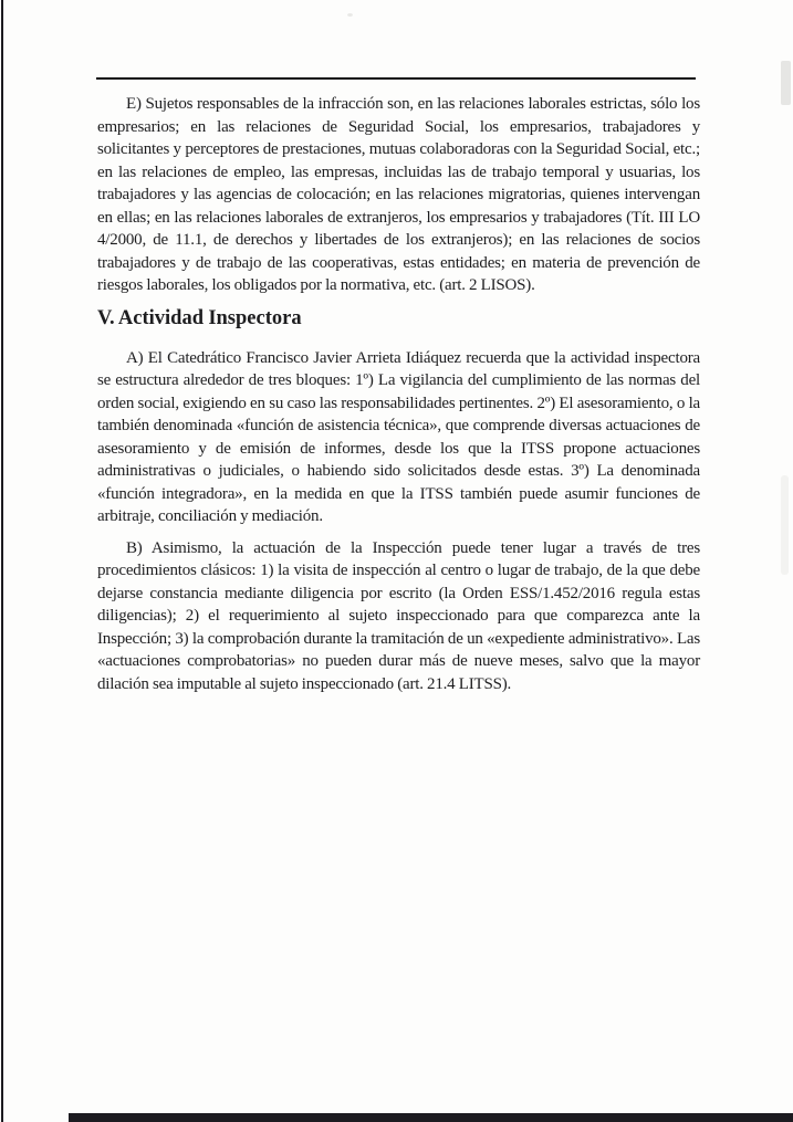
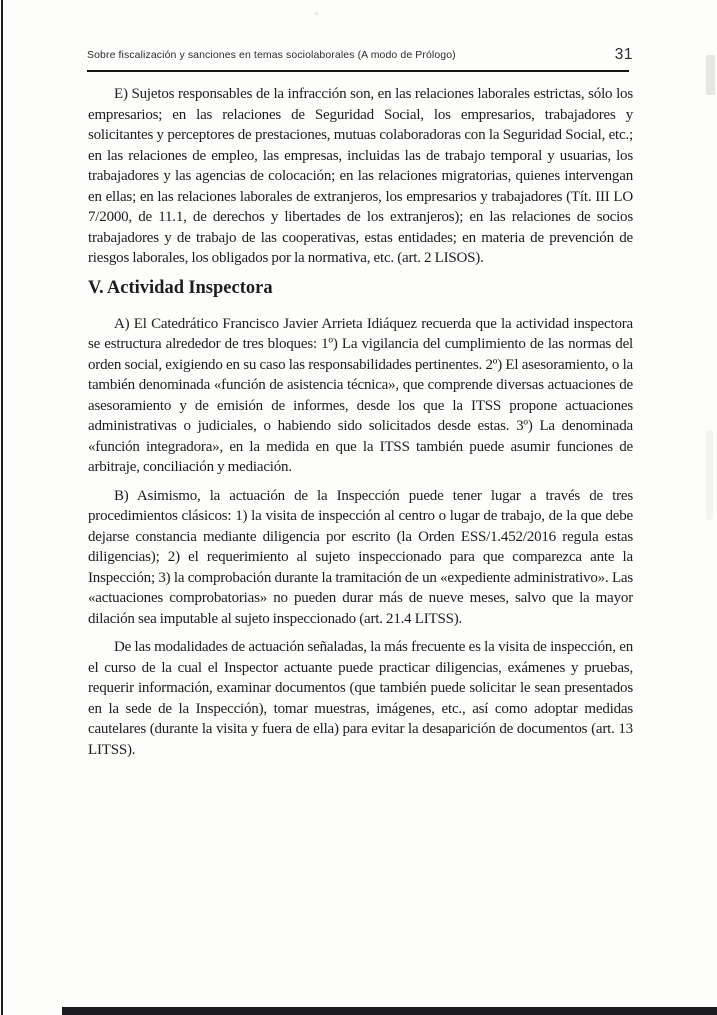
+ Sobre fiscalización y sanciones en temas sociolaborales (A modo de Prólogo)
+ 31
- E) Sujetos responsables de la infracción son, en las relaciones laborales estrictas, sólo los empresarios; en las relaciones de Seguridad Social, los empresarios, trabajadores y solicitantes y perceptores de prestaciones, mutuas colaboradoras con la Seguridad Social, etc.; en las relaciones de empleo, las empresas, incluidas las de trabajo temporal y usuarias, los trabajadores y las agencias de colocación; en las relaciones migratorias, quienes intervengan en ellas; en las relaciones laborales de extranjeros, los empresarios y trabajadores (Tít. III LO 4/2000, de 11.1, de derechos y libertades de los extranjeros); en las relaciones de socios trabajadores y de trabajo de las cooperativas, estas entidades; en materia de prevención de riesgos laborales, los obligados por la normativa, etc. (art. 2 LISOS).
+ E) Sujetos responsables de la infracción son, en las relaciones laborales estrictas, sólo los empresarios; en las relaciones de Seguridad Social, los empresarios, trabajadores y solicitantes y perceptores de prestaciones, mutuas colaboradoras con la Seguridad Social, etc.; en las relaciones de empleo, las empresas, incluidas las de trabajo temporal y usuarias, los trabajadores y las agencias de colocación; en las relaciones migratorias, quienes intervengan en ellas; en las relaciones laborales de extranjeros, los empresarios y trabajadores (Tít. III LO 7/2000, de 11.1, de derechos y libertades de los extranjeros); en las relaciones de socios trabajadores y de trabajo de las cooperativas, estas entidades; en materia de prevención de riesgos laborales, los obligados por la normativa, etc. (art. 2 LISOS).
  V. Actividad Inspectora
  A) El Catedrático Francisco Javier Arrieta Idiáquez recuerda que la actividad inspectora se estructura alrededor de tres bloques: 1º) La vigilancia del cumplimiento de las normas del orden social, exigiendo en su caso las responsabilidades pertinentes. 2º) El asesoramiento, o la también denominada «función de asistencia técnica», que comprende diversas actuaciones de asesoramiento y de emisión de informes, desde los que la ITSS propone actuaciones administrativas o judiciales, o habiendo sido solicitados desde estas. 3º) La denominada «función integradora», en la medida en que la ITSS también puede asumir funciones de arbitraje, conciliación y mediación.
  B) Asimismo, la actuación de la Inspección puede tener lugar a través de tres procedimientos clásicos: 1) la visita de inspección al centro o lugar de trabajo, de la que debe dejarse constancia mediante diligencia por escrito (la Orden ESS/1.452/2016 regula estas diligencias); 2) el requerimiento al sujeto inspeccionado para que comparezca ante la Inspección; 3) la comprobación durante la tramitación de un «expediente administrativo». Las «actuaciones comprobatorias» no pueden durar más de nueve meses, salvo que la mayor dilación sea imputable al sujeto inspeccionado (art. 21.4 LITSS).
+ De las modalidades de actuación señaladas, la más frecuente es la visita de inspección, en el curso de la cual el Inspector actuante puede practicar diligencias, exámenes y pruebas, requerir información, examinar documentos (que también puede solicitar le sean presentados en la sede de la Inspección), tomar muestras, imágenes, etc., así como adoptar medidas cautelares (durante la visita y fuera de ella) para evitar la desaparición de documentos (art. 13 LITSS).
